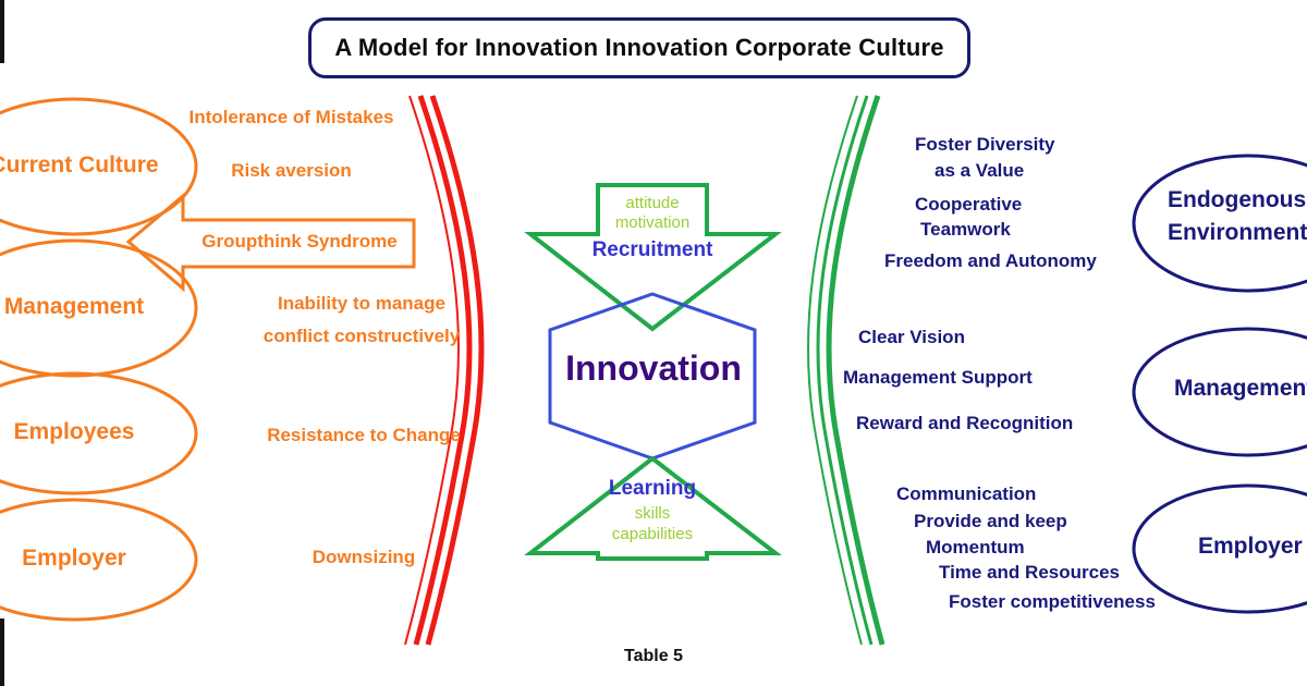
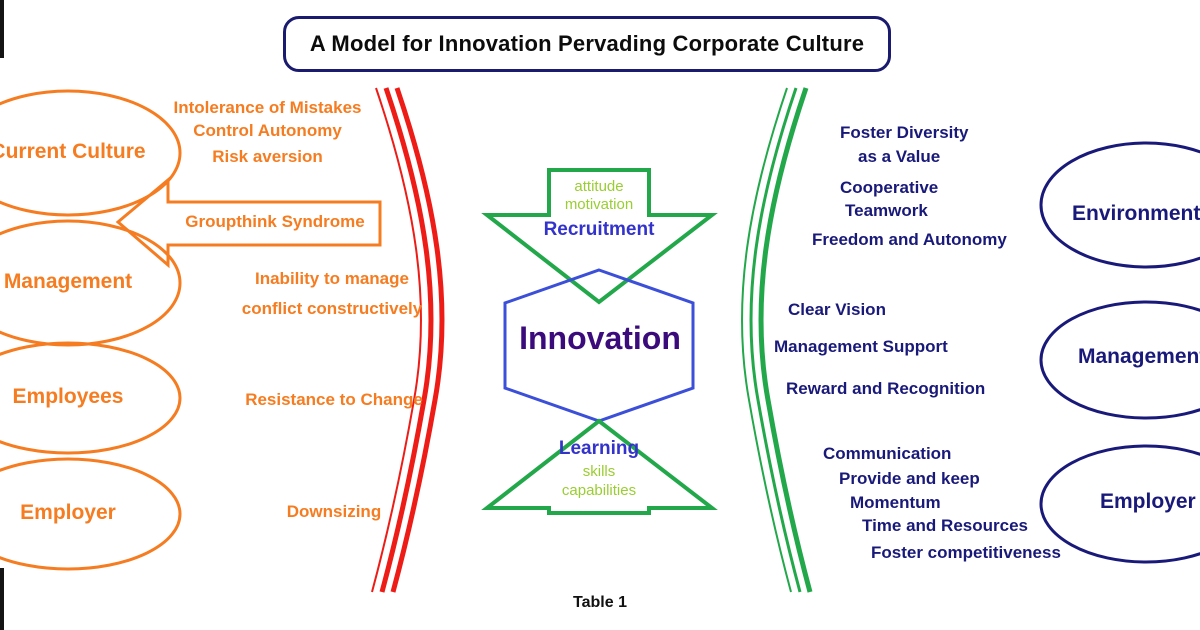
- A Model for Innovation Innovation Corporate Culture
+ A Model for Innovation Pervading Corporate Culture
  urrent Culture
  Management
  Employees
  Employer
  Intolerance of Mistakes
+ Control Autonomy
  Risk aversion
  Inability to manage
  conflict constructively
  Resistance to Change
  Downsizing
  Groupthink Syndrome
  attitude
  motivation
  Recruitment
  Innovation
  Learning
  skills
  capabilities
  Foster Diversity
  as a Value
  Cooperative
  Teamwork
  Freedom and Autonomy
  Clear Vision
  Management Support
  Reward and Recognition
  Communication
  Provide and keep
  Momentum
  Time and Resources
  Foster competitiveness
- Endogenous
  Environment
  Managemen
  Employer
- Table 5
+ Table 1
